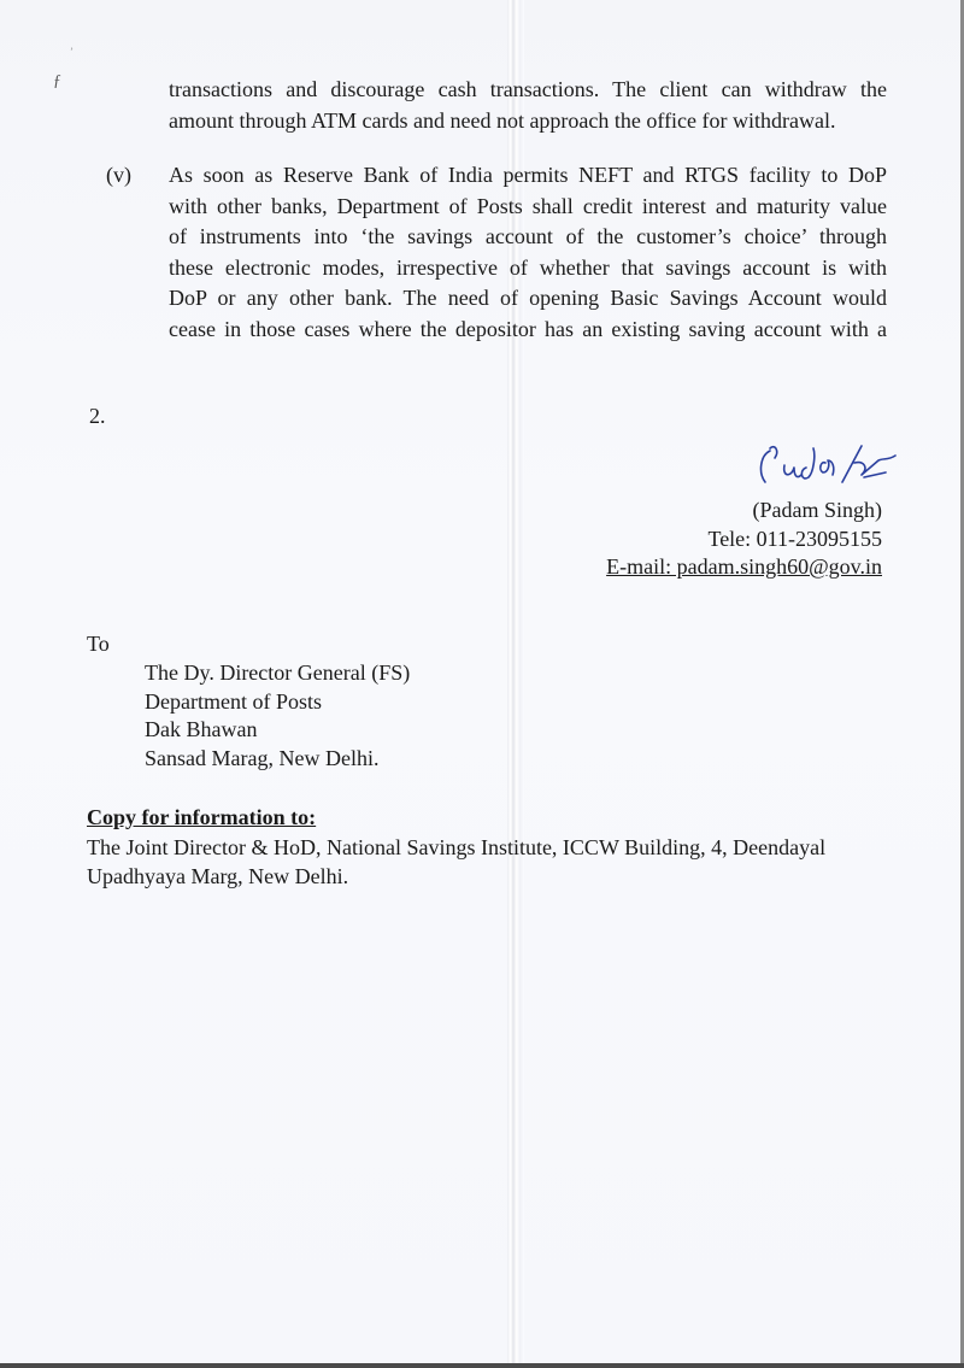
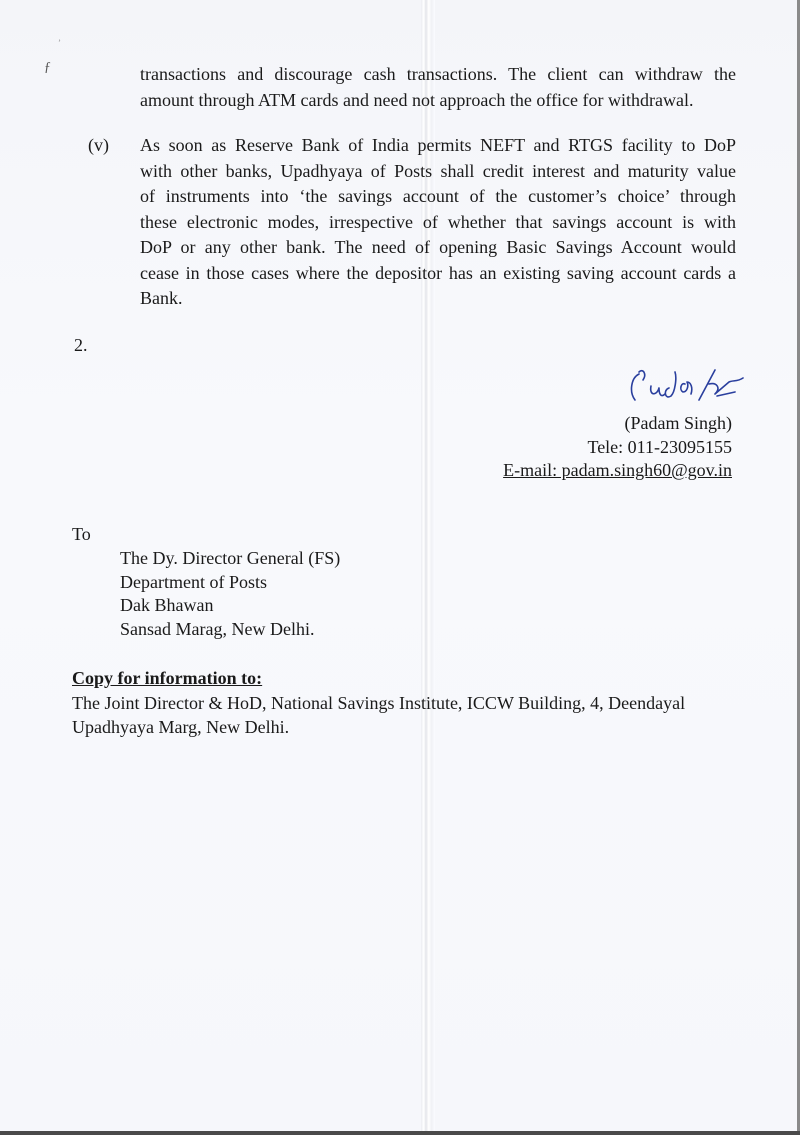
  ʼ
  ƒ
  transactions and discourage cash transactions. The client can withdraw the
  amount through ATM cards and need not approach the office for withdrawal.
  (v)
  As soon as Reserve Bank of India permits NEFT and RTGS facility to DoP
- with other banks, Department of Posts shall credit interest and maturity value
+ with other banks, Upadhyaya of Posts shall credit interest and maturity value
  of instruments into ‘the savings account of the customer’s choice’ through
  these electronic modes, irrespective of whether that savings account is with
  DoP or any other bank. The need of opening Basic Savings Account would
- cease in those cases where the depositor has an existing saving account with a
+ cease in those cases where the depositor has an existing saving account cards a
+ Bank.
  2.
  (Padam Singh)
  Tele: 011-23095155
  E-mail: padam.singh60@gov.in
  To
  The Dy. Director General (FS)
  Department of Posts
  Dak Bhawan
  Sansad Marag, New Delhi.
  Copy for information to:
  The Joint Director & HoD, National Savings Institute, ICCW Building, 4, Deendayal
  Upadhyaya Marg, New Delhi.
